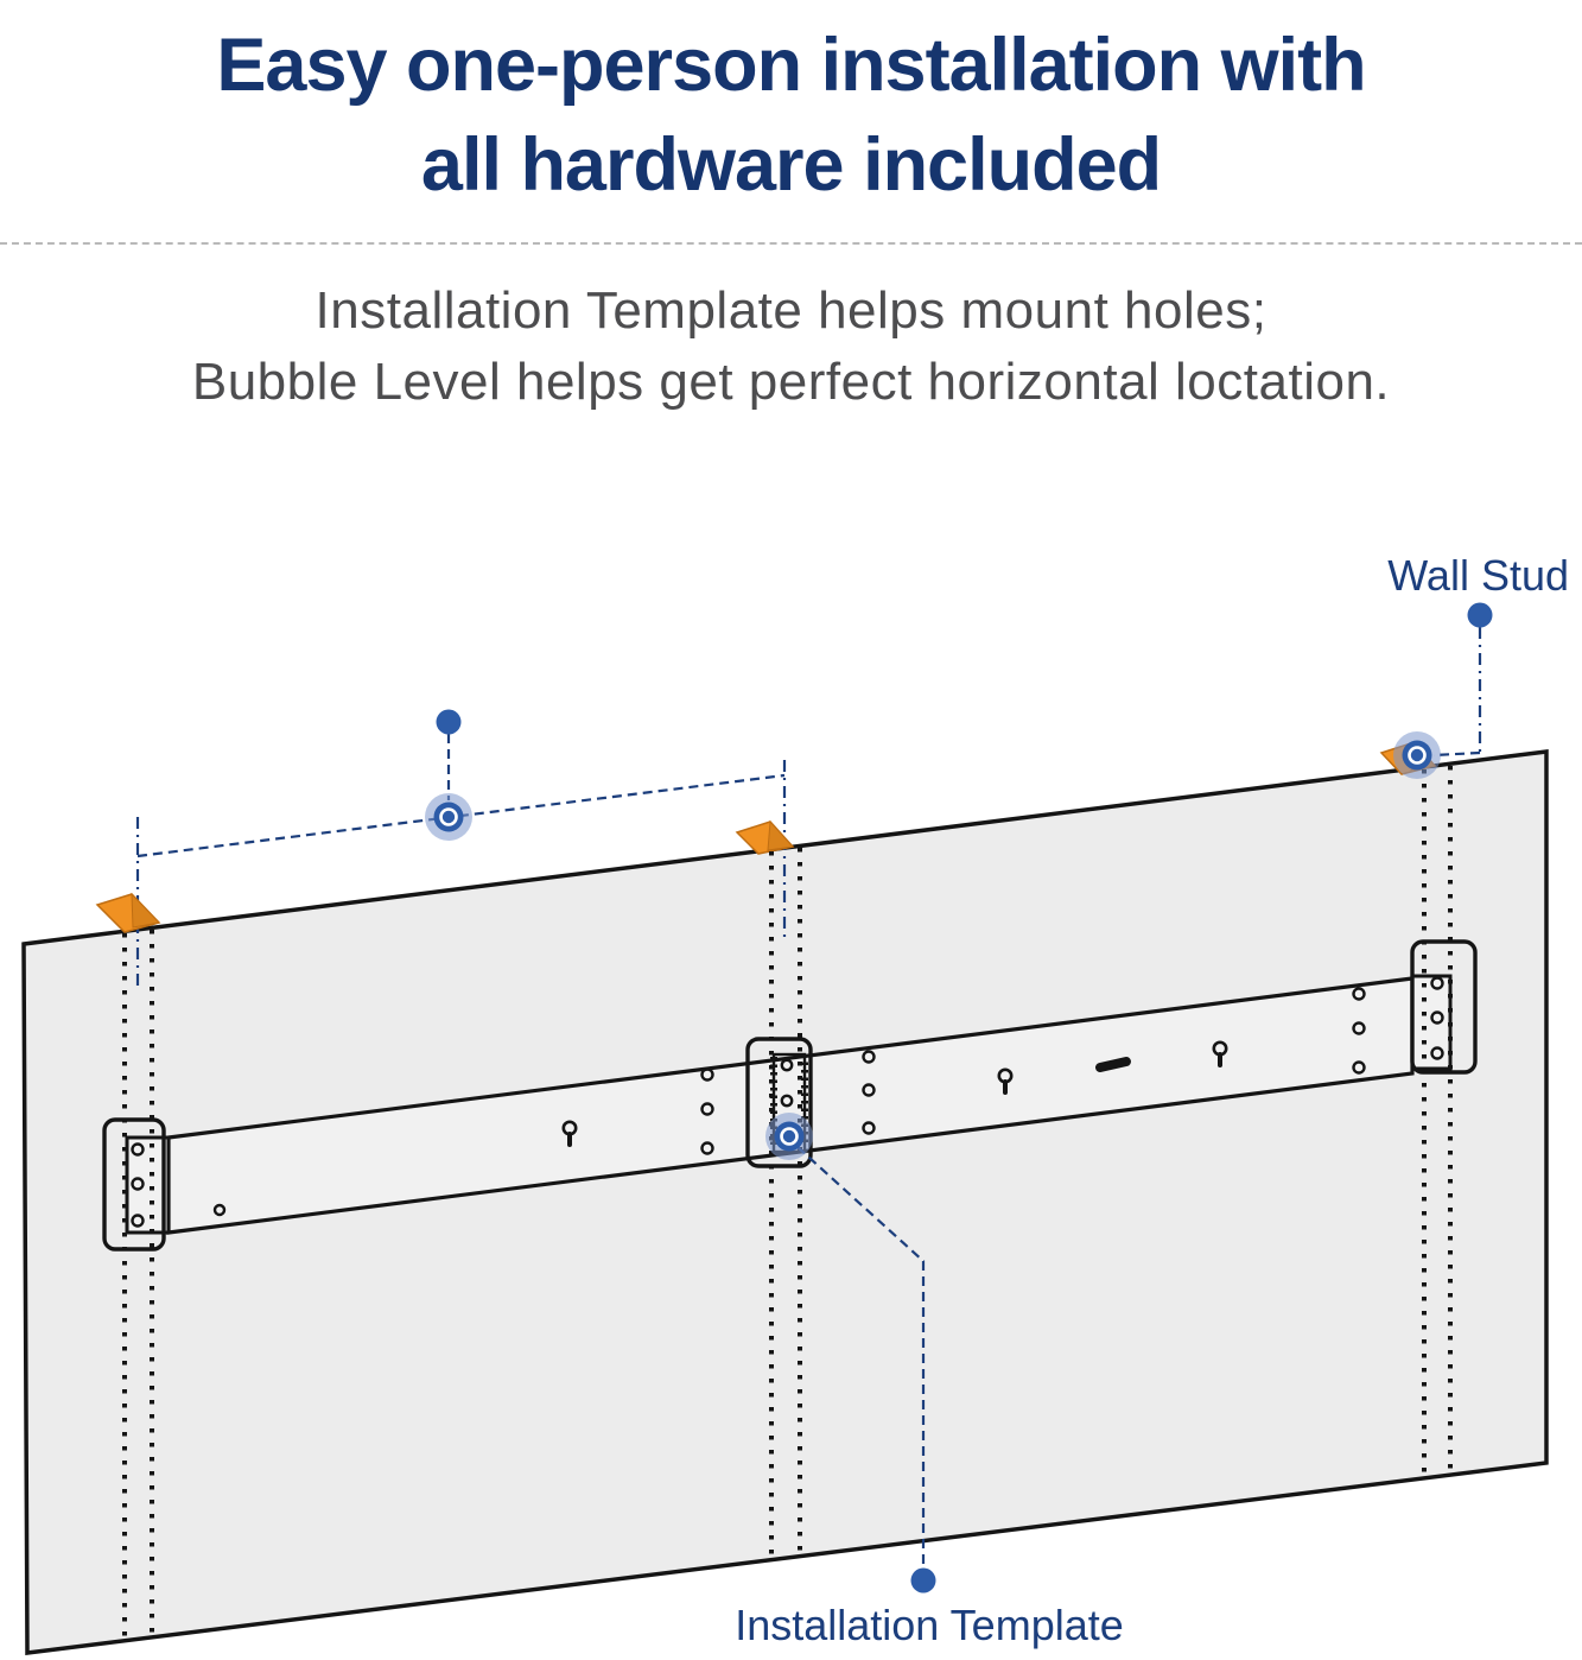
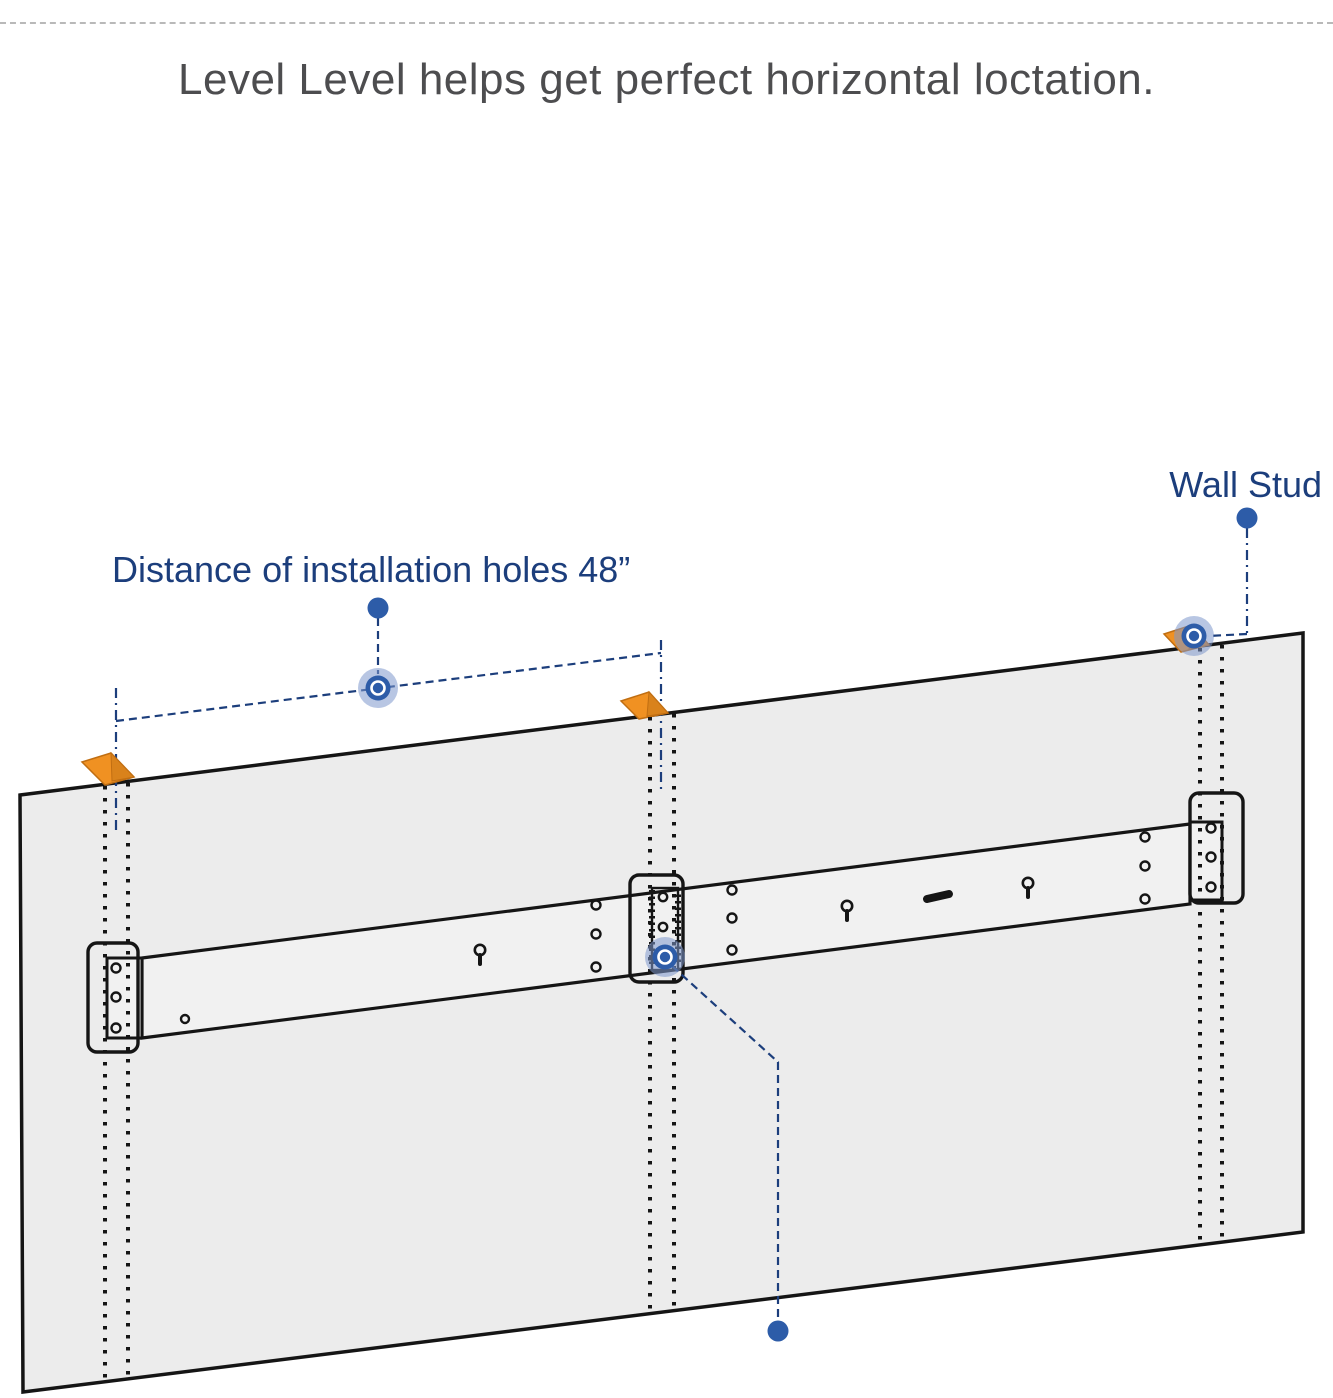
- Easy one-person installation with
- all hardware included
- Installation Template helps mount holes;
- Bubble Level helps get perfect horizontal loctation.
+ Level Level helps get perfect horizontal loctation.
+ Distance of installation holes 48”
  Wall Stud
- Installation Template
